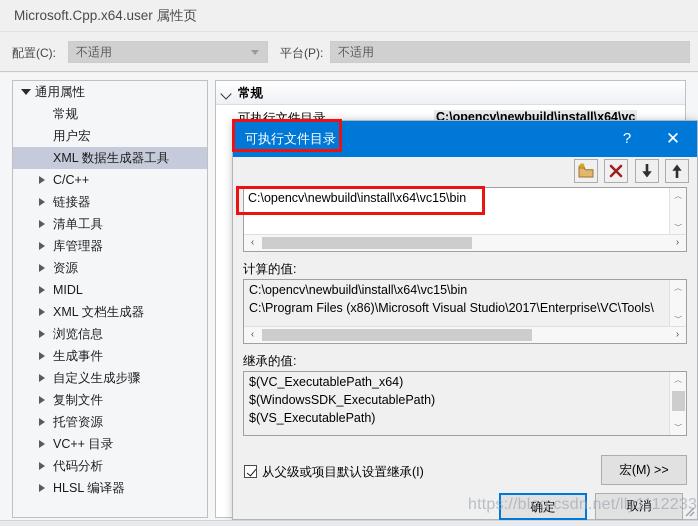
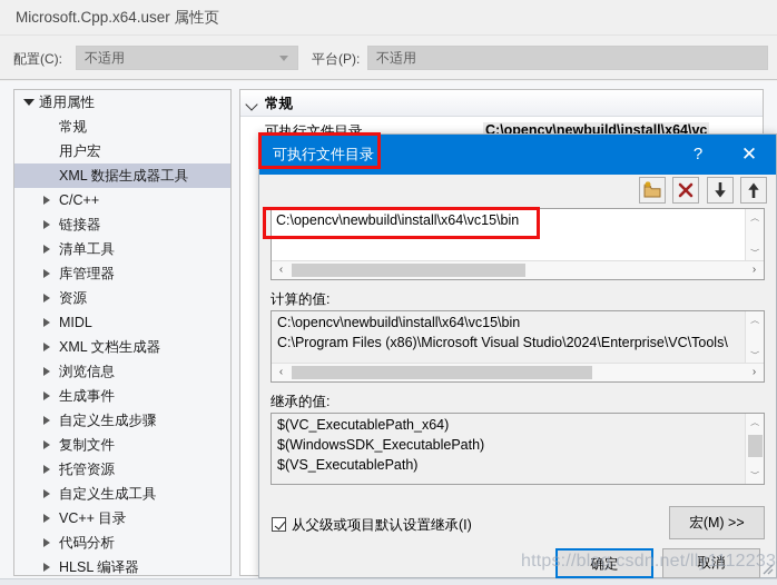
  Microsoft.Cpp.x64.user 属性页
  配置(C):
  不适用
  平台(P):
  不适用
  通用属性
  常规
  用户宏
  XML 数据生成器工具
  C/C++
  链接器
  清单工具
  库管理器
  资源
  MIDL
  XML 文档生成器
  浏览信息
  生成事件
  自定义生成步骤
  复制文件
  托管资源
+ 自定义生成工具
  VC++ 目录
  代码分析
  HLSL 编译器
  常规
  可执行文件目录
  C:\opencv\newbuild\install\x64\vc
  可执行文件目录
  ?
  ✕
  C:\opencv\newbuild\install\x64\vc15\bin
  ︿
  ﹀
  ‹
  ›
  计算的值:
  C:\opencv\newbuild\install\x64\vc15\bin
- C:\Program Files (x86)\Microsoft Visual Studio\2017\Enterprise\VC\Tools\
+ C:\Program Files (x86)\Microsoft Visual Studio\2024\Enterprise\VC\Tools\
  ︿
  ﹀
  ‹
  ›
  继承的值:
  $(VC_ExecutablePath_x64)
  $(WindowsSDK_ExecutablePath)
  $(VS_ExecutablePath)
  ︿
  ﹀
  从父级或项目默认设置继承(I)
  宏(M) >>
  确定
  取消
  https://blog.csdn.net/lly1112233
